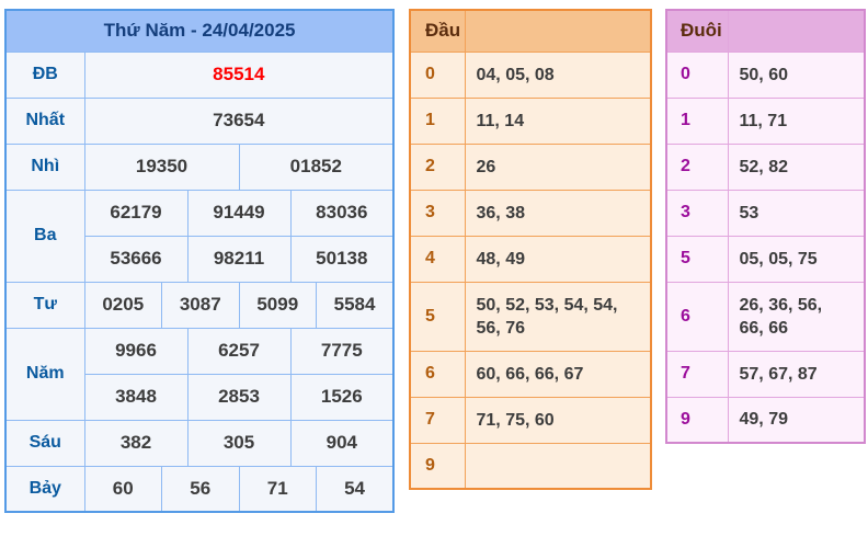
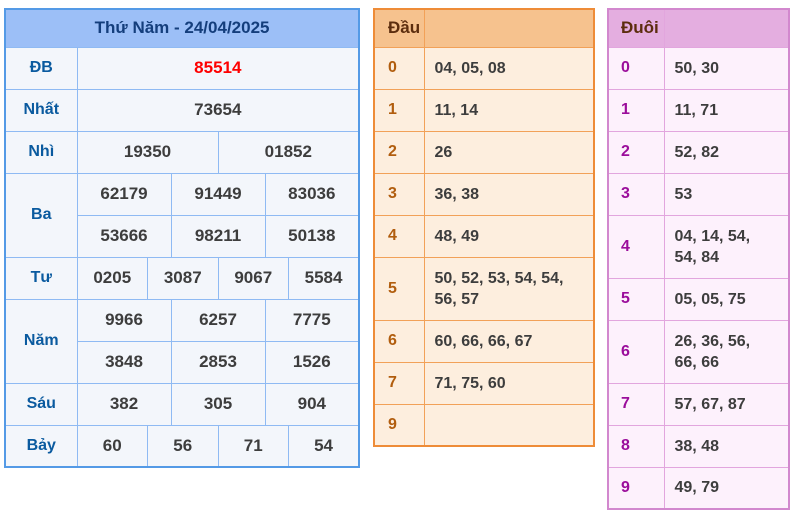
  Thứ Năm - 24/04/2025
  ĐB	85514
  Nhất	73654
  Nhì	19350	01852
  Ba	62179	91449	83036
  53666	98211	50138
- Tư	0205	3087	5099	5584
+ Tư	0205	3087	9067	5584
  Năm	9966	6257	7775
  3848	2853	1526
  Sáu	382	305	904
  Bảy	60	56	71	54
  Đầu
  0	04, 05, 08
  1	11, 14
  2	26
  3	36, 38
  4	48, 49
- 5	50, 52, 53, 54, 54, 56, 76
+ 5	50, 52, 53, 54, 54, 56, 57
  6	60, 66, 66, 67
  7	71, 75, 60
  9
  Đuôi
- 0	50, 60
+ 0	50, 30
  1	11, 71
  2	52, 82
  3	53
+ 4	04, 14, 54, 54, 84
  5	05, 05, 75
  6	26, 36, 56, 66, 66
  7	57, 67, 87
+ 8	38, 48
  9	49, 79
